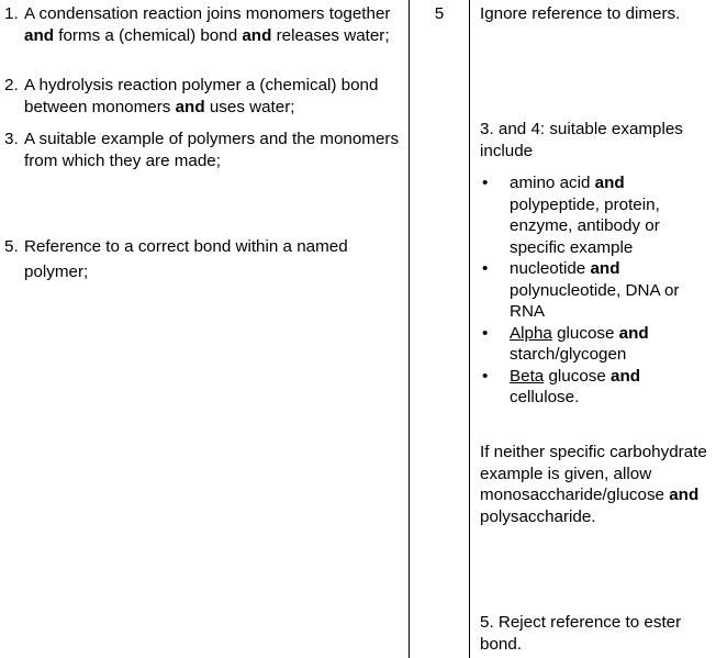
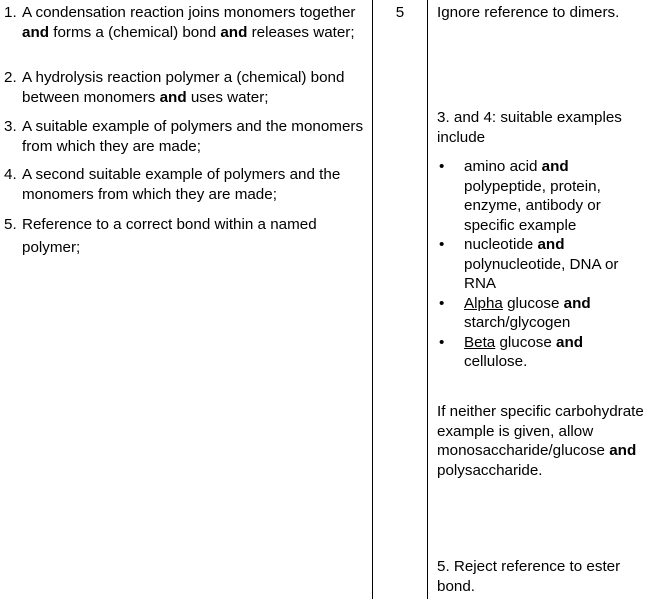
  1. A condensation reaction joins monomers together and forms a (chemical) bond and releases water;
  2. A hydrolysis reaction polymer a (chemical) bond between monomers and uses water;
  3. A suitable example of polymers and the monomers from which they are made;
+ 4. A second suitable example of polymers and the monomers from which they are made;
  5. Reference to a correct bond within a named polymer;
  5
  Ignore reference to dimers.
  3. and 4: suitable examples include
  •
  amino acid and polypeptide, protein, enzyme, antibody or specific example
  •
  nucleotide and polynucleotide, DNA or RNA
  •
  Alpha glucose and starch/glycogen
  •
  Beta glucose and cellulose.
  If neither specific carbohydrate example is given, allow monosaccharide/glucose and polysaccharide.
  5. Reject reference to ester bond.
